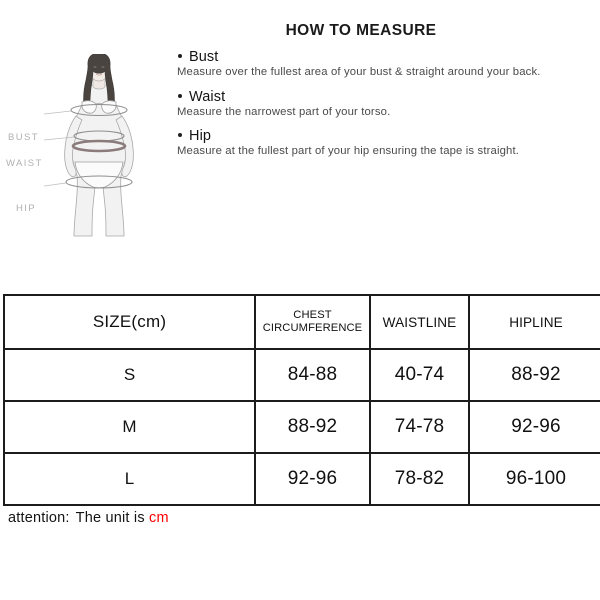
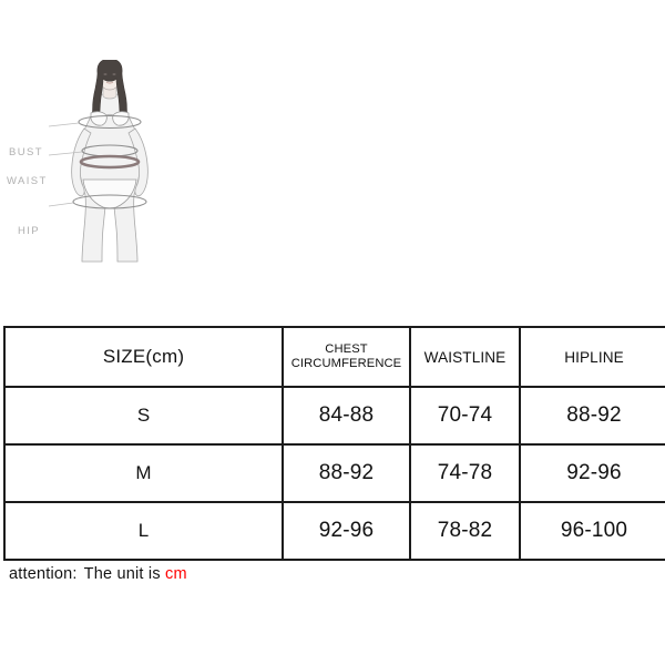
  BUST
  WAIST
  HIP
- HOW TO MEASURE
- Bust
- Measure over the fullest area of your bust & straight around your back.
- Waist
- Measure the narrowest part of your torso.
- Hip
- Measure at the fullest part of your hip ensuring the tape is straight.
  SIZE(cm)	CHEST CIRCUMFERENCE	WAISTLINE	HIPLINE
- S	84-88	40-74	88-92
+ S	84-88	70-74	88-92
  M	88-92	74-78	92-96
  L	92-96	78-82	96-100
  attention: The unit is cm
